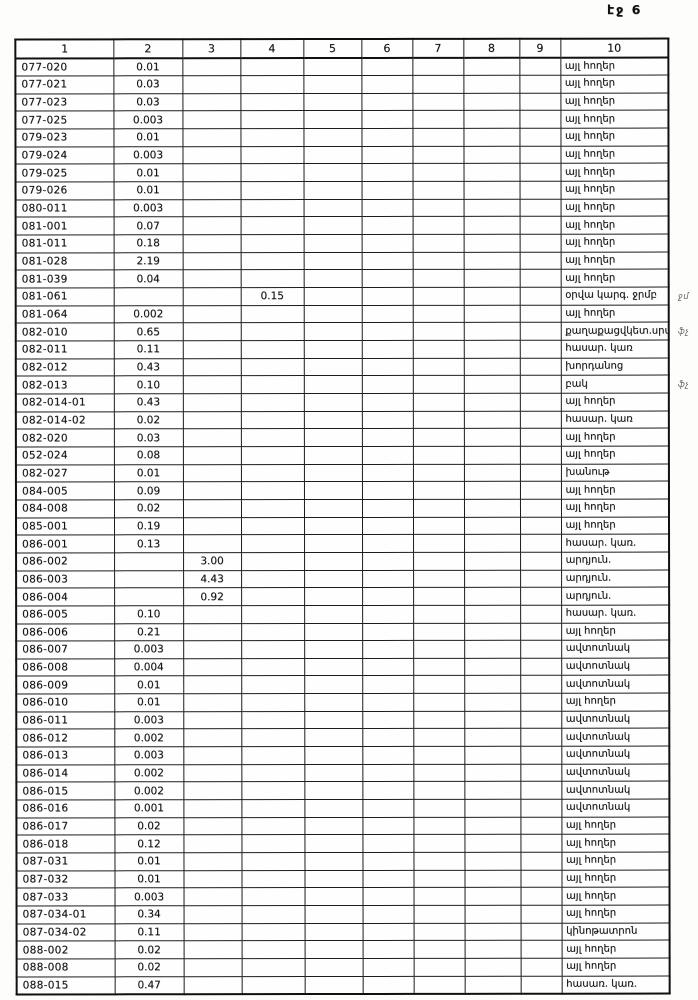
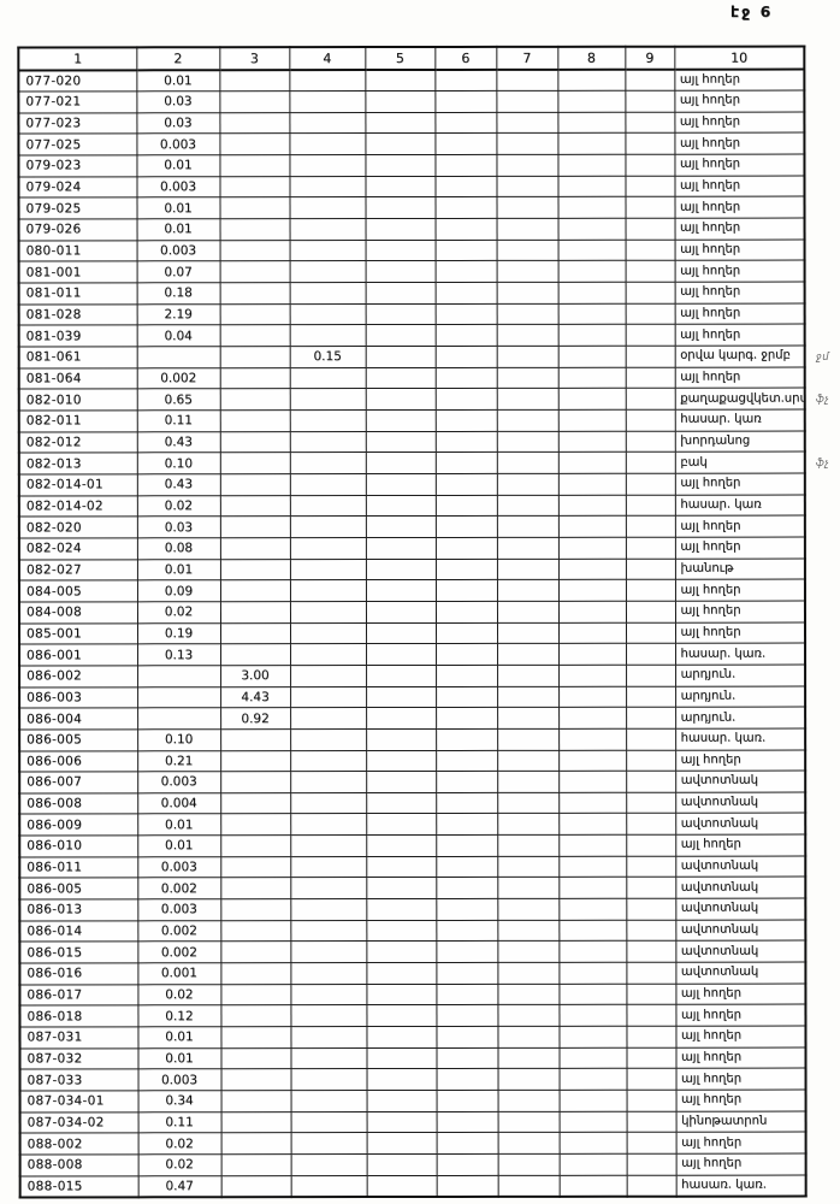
  էջ 6
  1	2	3	4	5	6	7	8	9	10
  077-020	0.01								այլ հողեր
  077-021	0.03								այլ հողեր
  077-023	0.03								այլ հողեր
  077-025	0.003								այլ հողեր
  079-023	0.01								այլ հողեր
  079-024	0.003								այլ հողեր
  079-025	0.01								այլ հողեր
  079-026	0.01								այլ հողեր
  080-011	0.003								այլ հողեր
  081-001	0.07								այլ հողեր
  081-011	0.18								այլ հողեր
  081-028	2.19								այլ հողեր
  081-039	0.04								այլ հողեր
  081-061			0.15						օրվա կարգ. ջրմբ
  081-064	0.002								այլ հողեր
  082-010	0.65								քաղաքացվկետ.սր
  082-011	0.11								հասար. կառ
  082-012	0.43								խորդանոց
  082-013	0.10								բակ
  082-014-01	0.43								այլ հողեր
  082-014-02	0.02								հասար. կառ
  082-020	0.03								այլ հողեր
- 052-024	0.08								այլ հողեր
+ 082-024	0.08								այլ հողեր
  082-027	0.01								խանութ
  084-005	0.09								այլ հողեր
  084-008	0.02								այլ հողեր
  085-001	0.19								այլ հողեր
  086-001	0.13								հասար. կառ.
  086-002		3.00							արդյուն.
  086-003		4.43							արդյուն.
  086-004		0.92							արդյուն.
  086-005	0.10								հասար. կառ.
  086-006	0.21								այլ հողեր
  086-007	0.003								ավտոտնակ
  086-008	0.004								ավտոտնակ
  086-009	0.01								ավտոտնակ
  086-010	0.01								այլ հողեր
  086-011	0.003								ավտոտնակ
- 086-012	0.002								ավտոտնակ
+ 086-005	0.002								ավտոտնակ
  086-013	0.003								ավտոտնակ
  086-014	0.002								ավտոտնակ
  086-015	0.002								ավտոտնակ
  086-016	0.001								ավտոտնակ
  086-017	0.02								այլ հողեր
  086-018	0.12								այլ հողեր
  087-031	0.01								այլ հողեր
  087-032	0.01								այլ հողեր
  087-033	0.003								այլ հողեր
  087-034-01	0.34								այլ հողեր
  087-034-02	0.11								կինոթատրոն
  088-002	0.02								այլ հողեր
  088-008	0.02								այլ հողեր
  088-015	0.47								հասառ. կառ.
  ջմ
  ֆչ
  ֆչ
